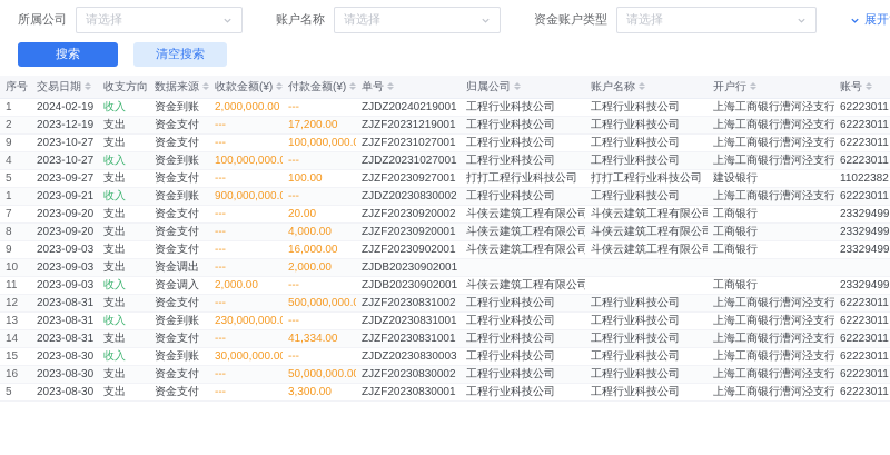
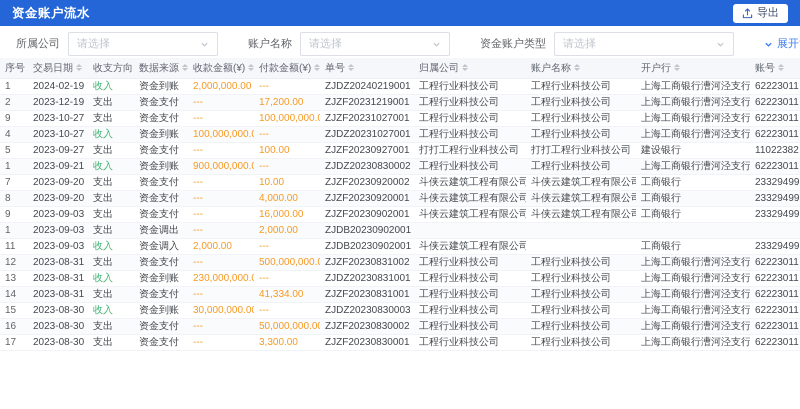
+ 资金账户流水
+ 导出
  所属公司
  请选择
  账户名称
  请选择
  资金账户类型
  请选择
- 搜索
- 清空搜索
  序号	交易日期	收支方向	数据来源	收款金额(¥)	付款金额(¥)	单号	归属公司	账户名称	开户行	账号
  1	2024-02-19	收入	资金到账	2,000,000.00	---	ZJDZ20240219001	工程行业科技公司	工程行业科技公司	上海工商银行漕河泾支行	62223011
  2	2023-12-19	支出	资金支付	---	17,200.00	ZJZF20231219001	工程行业科技公司	工程行业科技公司	上海工商银行漕河泾支行	62223011
  9	2023-10-27	支出	资金支付	---	100,000,000.	ZJZF20231027001	工程行业科技公司	工程行业科技公司	上海工商银行漕河泾支行	62223011
  4	2023-10-27	收入	资金到账	100,000,000.	---	ZJDZ20231027001	工程行业科技公司	工程行业科技公司	上海工商银行漕河泾支行	62223011
  5	2023-09-27	支出	资金支付	---	100.00	ZJZF20230927001	打打工程行业科技公司	打打工程行业科技公司	建设银行	11022382
  1	2023-09-21	收入	资金到账	900,000,000.	---	ZJDZ20230830002	工程行业科技公司	工程行业科技公司	上海工商银行漕河泾支行	62223011
- 7	2023-09-20	支出	资金支付	---	20.00	ZJZF20230920002	斗侠云建筑工程有限公司	斗侠云建筑工程有限公	工商银行	23329499
+ 7	2023-09-20	支出	资金支付	---	10.00	ZJZF20230920002	斗侠云建筑工程有限公司	斗侠云建筑工程有限公	工商银行	23329499
  8	2023-09-20	支出	资金支付	---	4,000.00	ZJZF20230920001	斗侠云建筑工程有限公司	斗侠云建筑工程有限公	工商银行	23329499
  9	2023-09-03	支出	资金支付	---	16,000.00	ZJZF20230902001	斗侠云建筑工程有限公司	斗侠云建筑工程有限公	工商银行	23329499
- 10	2023-09-03	支出	资金调出	---	2,000.00	ZJDB20230902001
+ 1	2023-09-03	支出	资金调出	---	2,000.00	ZJDB20230902001
  11	2023-09-03	收入	资金调入	2,000.00	---	ZJDB20230902001	斗侠云建筑工程有限公司		工商银行	23329499
  12	2023-08-31	支出	资金支付	---	500,000,000.	ZJZF20230831002	工程行业科技公司	工程行业科技公司	上海工商银行漕河泾支行	62223011
  13	2023-08-31	收入	资金到账	230,000,000.	---	ZJDZ20230831001	工程行业科技公司	工程行业科技公司	上海工商银行漕河泾支行	62223011
  14	2023-08-31	支出	资金支付	---	41,334.00	ZJZF20230831001	工程行业科技公司	工程行业科技公司	上海工商银行漕河泾支行	62223011
  15	2023-08-30	收入	资金到账	30,000,000.0	---	ZJDZ20230830003	工程行业科技公司	工程行业科技公司	上海工商银行漕河泾支行	62223011
  16	2023-08-30	支出	资金支付	---	50,000,000.0	ZJZF20230830002	工程行业科技公司	工程行业科技公司	上海工商银行漕河泾支行	62223011
- 5	2023-08-30	支出	资金支付	---	3,300.00	ZJZF20230830001	工程行业科技公司	工程行业科技公司	上海工商银行漕河泾支行	62223011
+ 17	2023-08-30	支出	资金支付	---	3,300.00	ZJZF20230830001	工程行业科技公司	工程行业科技公司	上海工商银行漕河泾支行	62223011
